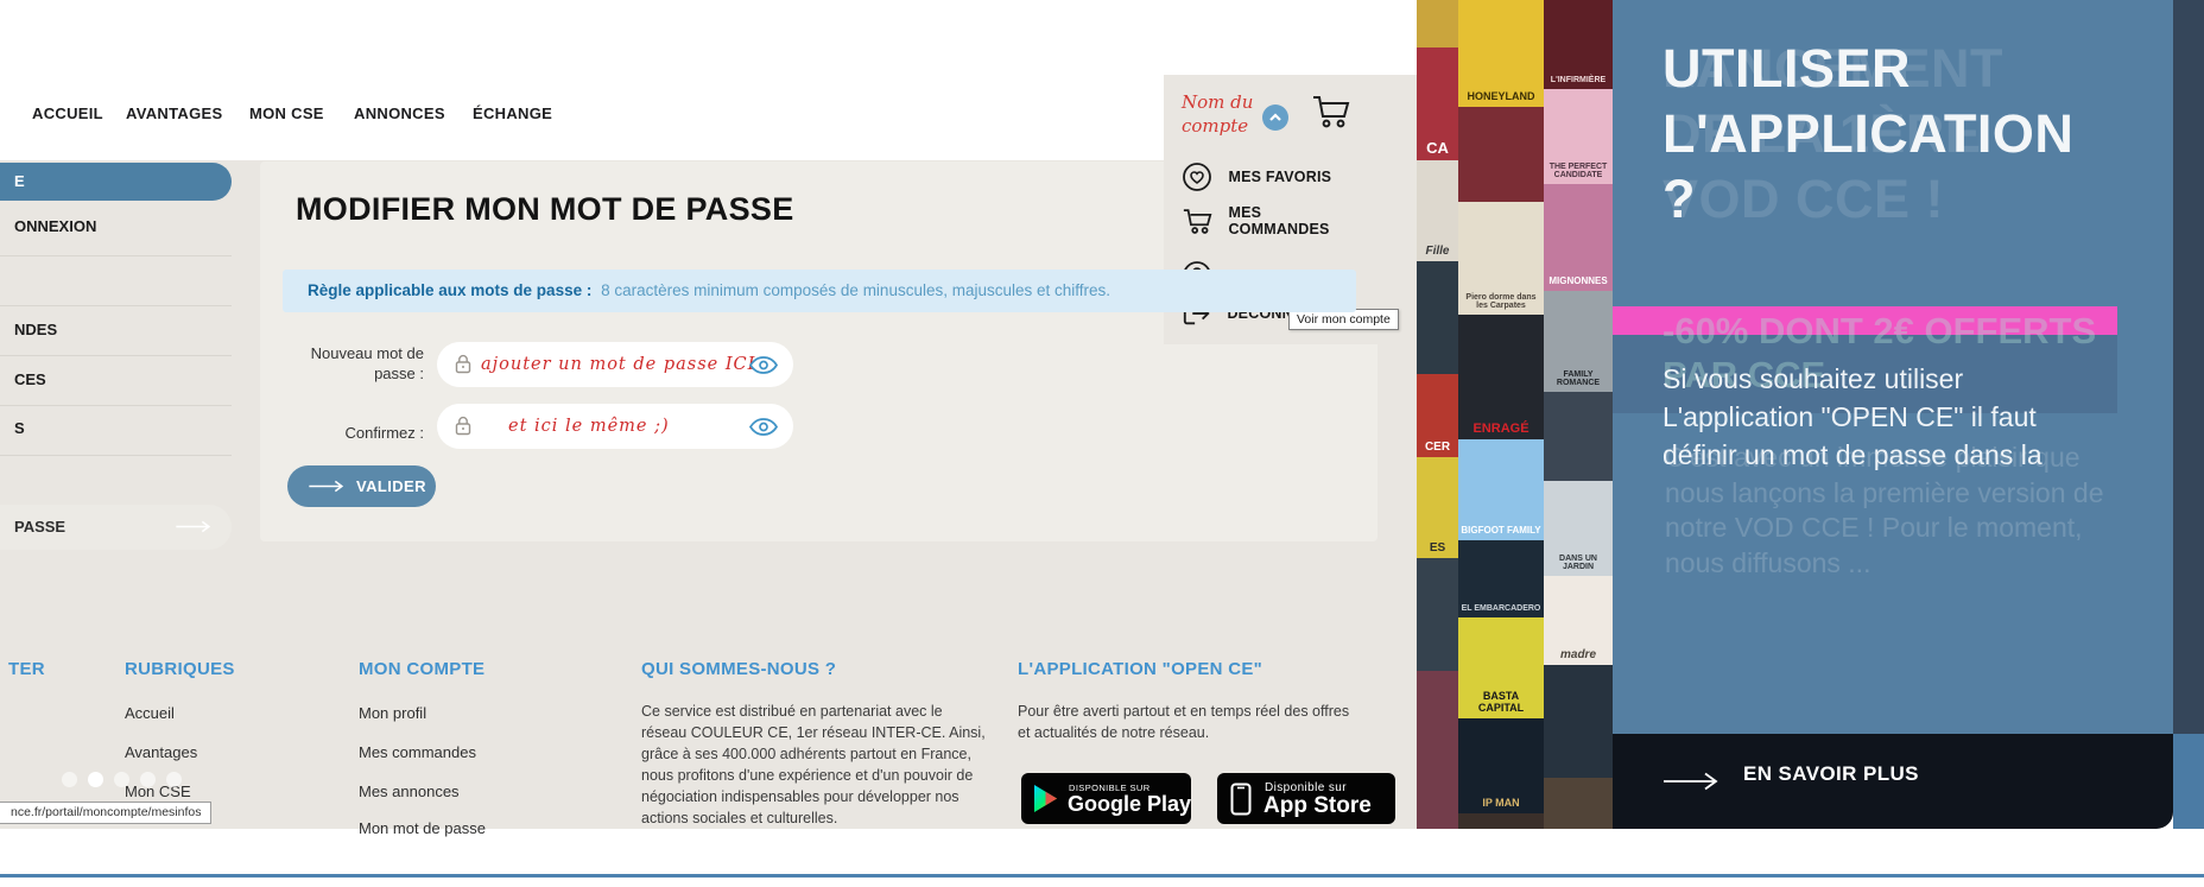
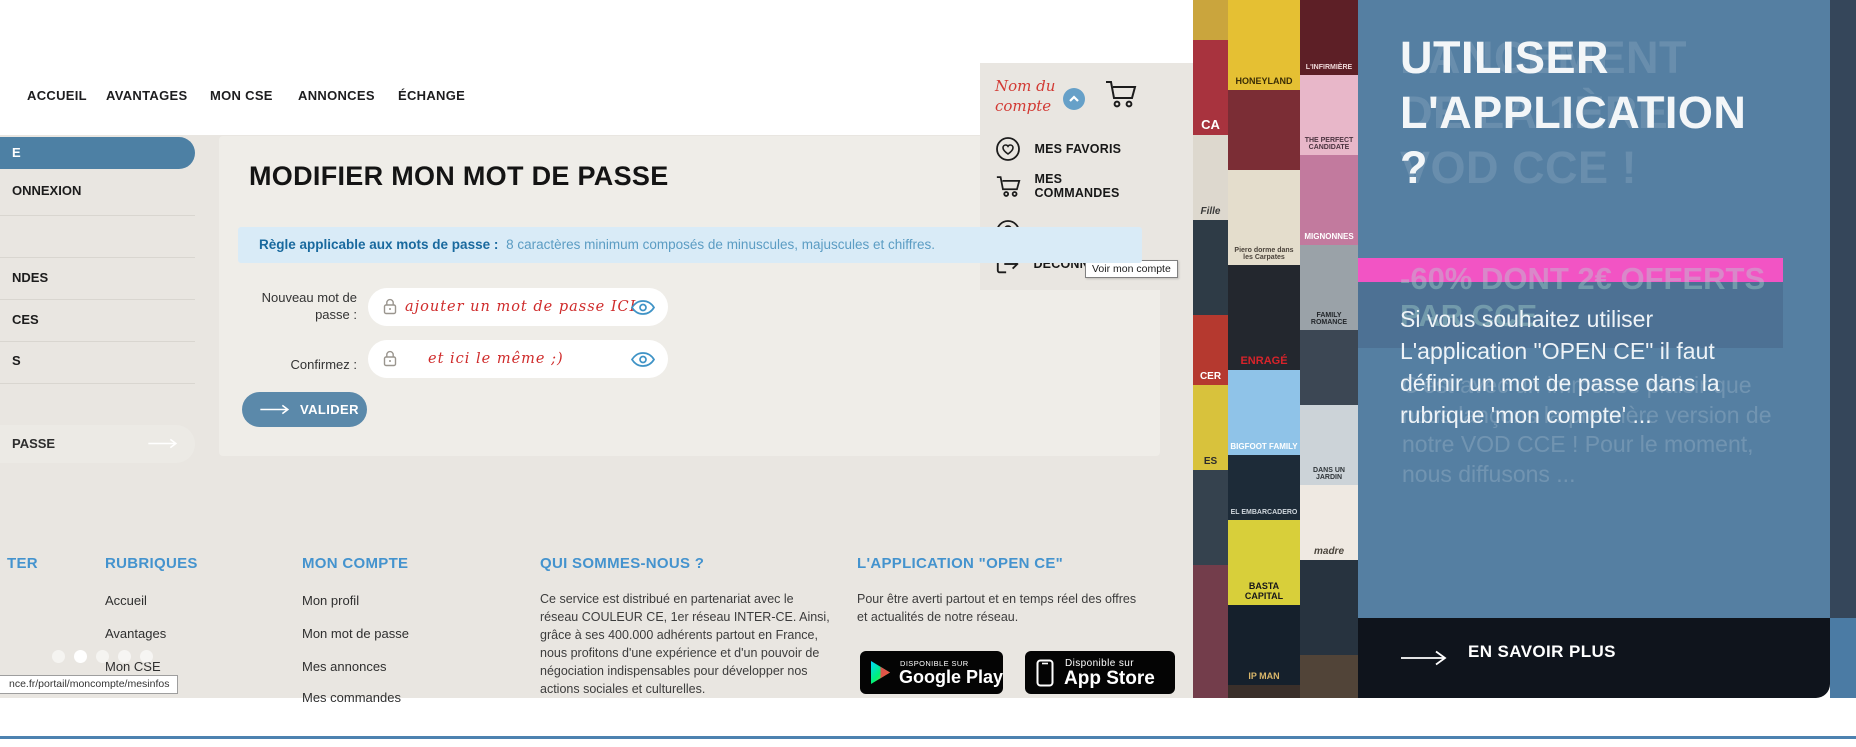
  ACCUEIL
  AVANTAGES
  MON CSE
  ANNONCES
  ÉCHANGE
  Nom du
  compte
  MES FAVORIS
  MES
  COMMANDES
  DÉCON
  Voir mon compte
  MODIFIER MON MOT DE PASSE
  Règle applicable aux mots de passe : 8 caractères minimum composés de minuscules, majuscules et chiffres.
  Nouveau mot de
  passe :
  ajouter un mot de passe IC
  Confirmez :
  et ici le même ;)
  VALIDER
  E
  ONNEXION
  NDES
  CES
  S
  PASSE
  TER
  RUBRIQUES
  Accueil
  Avantages
  Mon CSE
  MON COMPTE
  Mon profil
- Mes commandes
+ Mon mot de passe
  Mes annonces
- Mon mot de passe
+ Mes commandes
  QUI SOMMES-NOUS ?
  Ce service est distribué en partenariat avec le
  réseau COULEUR CE, 1er réseau INTER-CE. Ainsi,
  grâce à ses 400.000 adhérents partout en France,
  nous profitons d'une expérience et d'un pouvoir de
  négociation indispensables pour développer nos
  actions sociales et culturelles.
  L'APPLICATION "OPEN CE"
  Pour être averti partout et en temps réel des offres
  et actualités de notre réseau.
  DISPONIBLE SUR
  Google Play
  Disponible sur
  App Store
  nce.fr/portail/moncompte/mesinfos
  CA
  Fille
  CER
  ES
  HONEYLAND
  ENRAGÉ
  BIGFOOT FAMILY
  BASTA CAPITAL
  IP MAN
  MIGNONNES
  madre
  LANCEMENT
  DE LA 1ÈRE
  VOD CCE !
  UTILISER
  L'APPLICATION
  ?
  -60% DONT 2€ OFFERTS
  PAR CCE
  C'est avec un immense plaisir que
  nous lançons la première version de
  notre VOD CCE ! Pour le moment,
  nous diffusons ...
  Si vous souhaitez utiliser
  L'application "OPEN CE" il faut
  définir un mot de passe dans la
+ rubrique 'mon compte' ...
  EN SAVOIR PLUS
